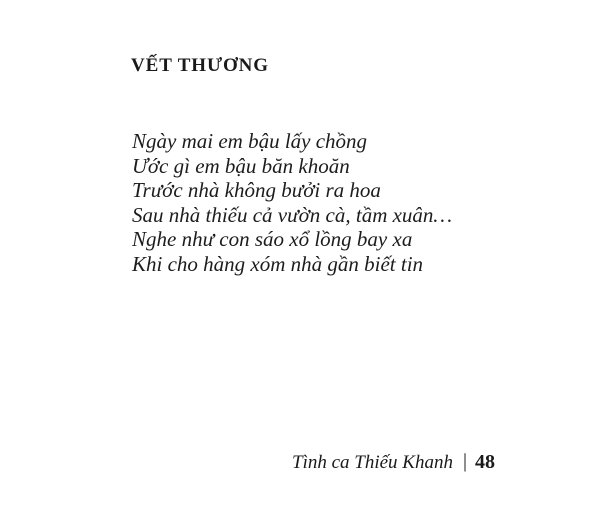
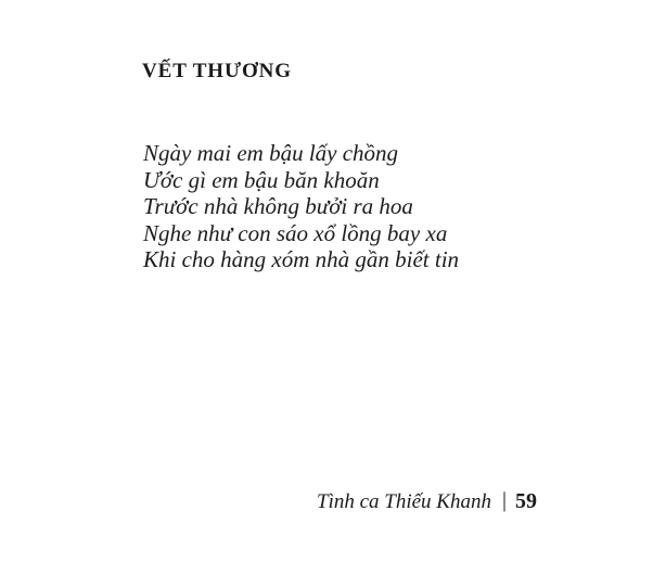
  VẾT THƯƠNG
  Ngày mai em bậu lấy chồng
  Ước gì em bậu băn khoăn
  Trước nhà không bưởi ra hoa
- Sau nhà thiếu cả vườn cà, tầm xuân…
  Nghe như con sáo xổ lồng bay xa
  Khi cho hàng xóm nhà gần biết tin
- Tình ca Thiếu Khanh | 48
+ Tình ca Thiếu Khanh | 59
